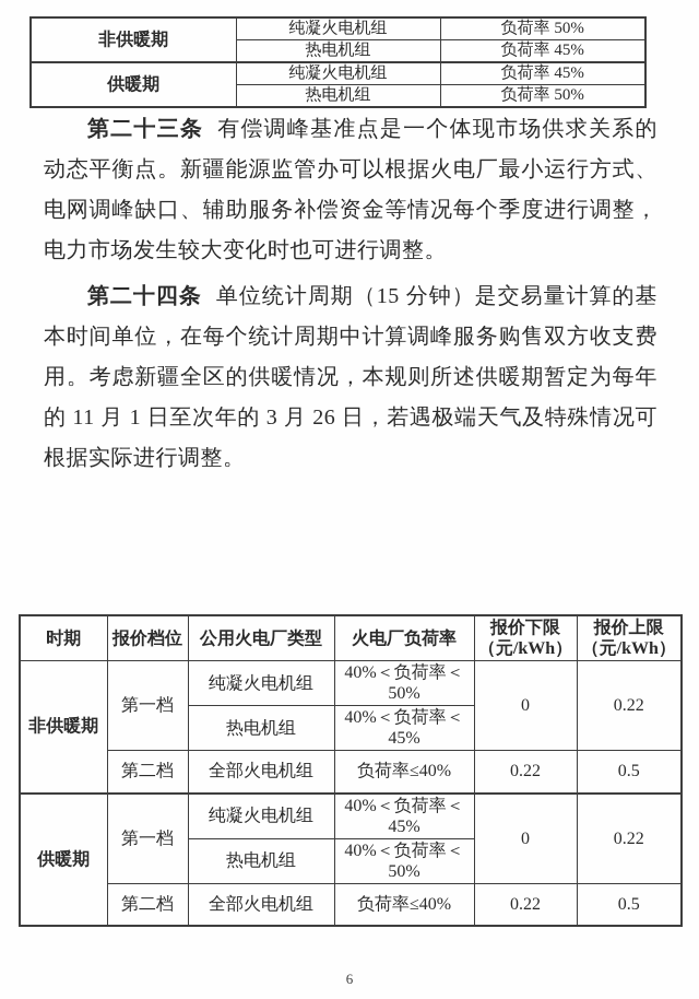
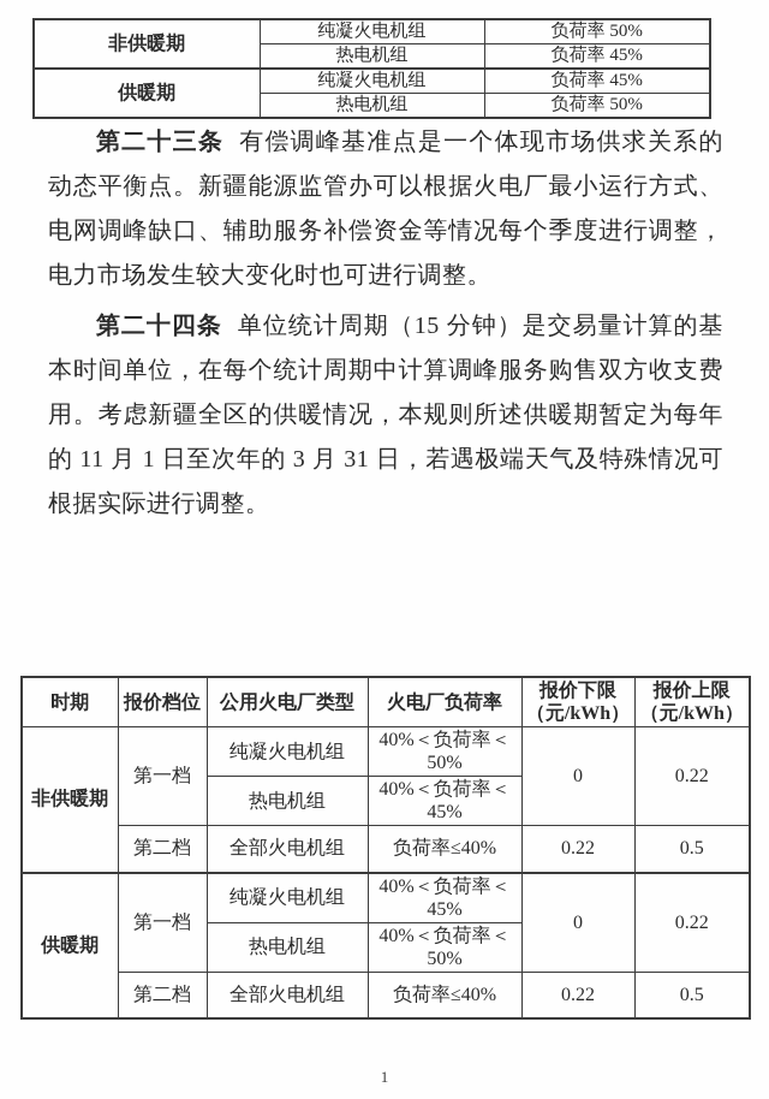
  非供暖期	纯凝火电机组	负荷率 50%
  热电机组	负荷率 45%
  供暖期	纯凝火电机组	负荷率 45%
  热电机组	负荷率 50%
  第二十三条 有偿调峰基准点是一个体现市场供求关系的动态平衡点。新疆能源监管办可以根据火电厂最小运行方式、电网调峰缺口、辅助服务补偿资金等情况每个季度进行调整，电力市场发生较大变化时也可进行调整。
- 第二十四条 单位统计周期（15 分钟）是交易量计算的基本时间单位，在每个统计周期中计算调峰服务购售双方收支费用。考虑新疆全区的供暖情况，本规则所述供暖期暂定为每年的 11 月 1 日至次年的 3 月 26 日，若遇极端天气及特殊情况可根据实际进行调整。
+ 第二十四条 单位统计周期（15 分钟）是交易量计算的基本时间单位，在每个统计周期中计算调峰服务购售双方收支费用。考虑新疆全区的供暖情况，本规则所述供暖期暂定为每年的 11 月 1 日至次年的 3 月 31 日，若遇极端天气及特殊情况可根据实际进行调整。
  时期	报价档位	公用火电厂类型	火电厂负荷率	报价下限 （元/kWh）	报价上限 （元/kWh）
  非供暖期	第一档	纯凝火电机组	40%＜负荷率＜ 50%	0	0.22
  热电机组	40%＜负荷率＜ 45%
  第二档	全部火电机组	负荷率≤40%	0.22	0.5
  供暖期	第一档	纯凝火电机组	40%＜负荷率＜ 45%	0	0.22
  热电机组	40%＜负荷率＜ 50%
  第二档	全部火电机组	负荷率≤40%	0.22	0.5
- 6
+ 1
